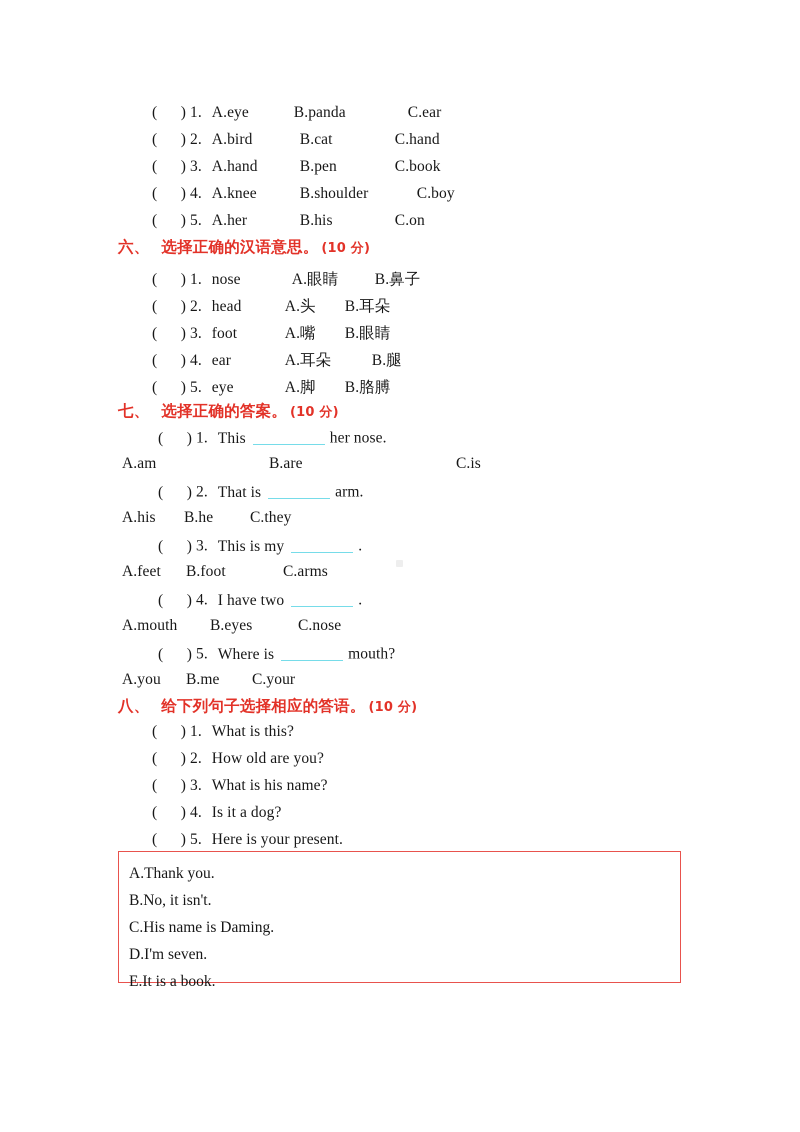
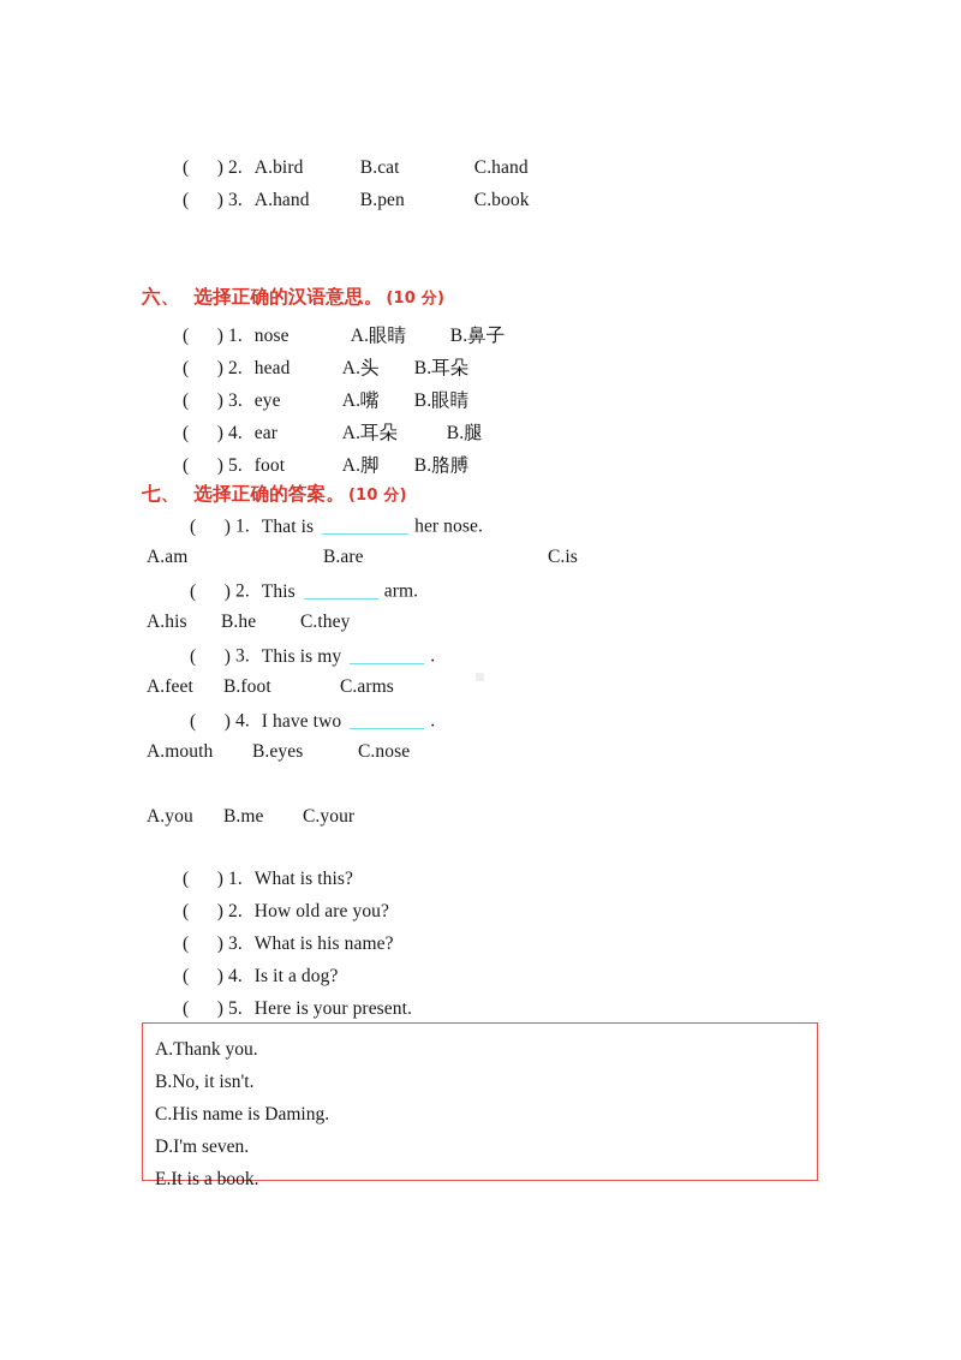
- 1. A.eye B.panda C.ear
  2. A.bird B.cat C.hand
  3. A.hand B.pen C.book
- 4. A.knee B.shoulder C.boy
- 5. A.her B.his C.on
  六、 选择正确的汉语意思。 (10 分)
  1. nose A.眼睛 B.鼻子
  2. head A.头 B.耳朵
- 3. foot A.嘴 B.眼睛
+ 3. eye A.嘴 B.眼睛
  4. ear A.耳朵 B.腿
- 5. eye A.脚 B.胳膊
+ 5. foot A.脚 B.胳膊
  七、 选择正确的答案。 (10 分)
- 1. This her nose.
+ 1. That is her nose.
  A.am B.are C.is
- 2. That is arm.
+ 2. This arm.
  A.his B.he C.they
  3. This is my .
  A.feet B.foot C.arms
  4. I have two .
  A.mouth B.eyes C.nose
- 5. Where is mouth?
  A.you B.me C.your
- 八、 给下列句子选择相应的答语。 (10 分)
  1. What is this?
  2. How old are you?
  3. What is his name?
  4. Is it a dog?
  5. Here is your present.
  A.Thank you.
  B.No, it isn't.
  C.His name is Daming.
  D.I'm seven.
  E.It is a book.
